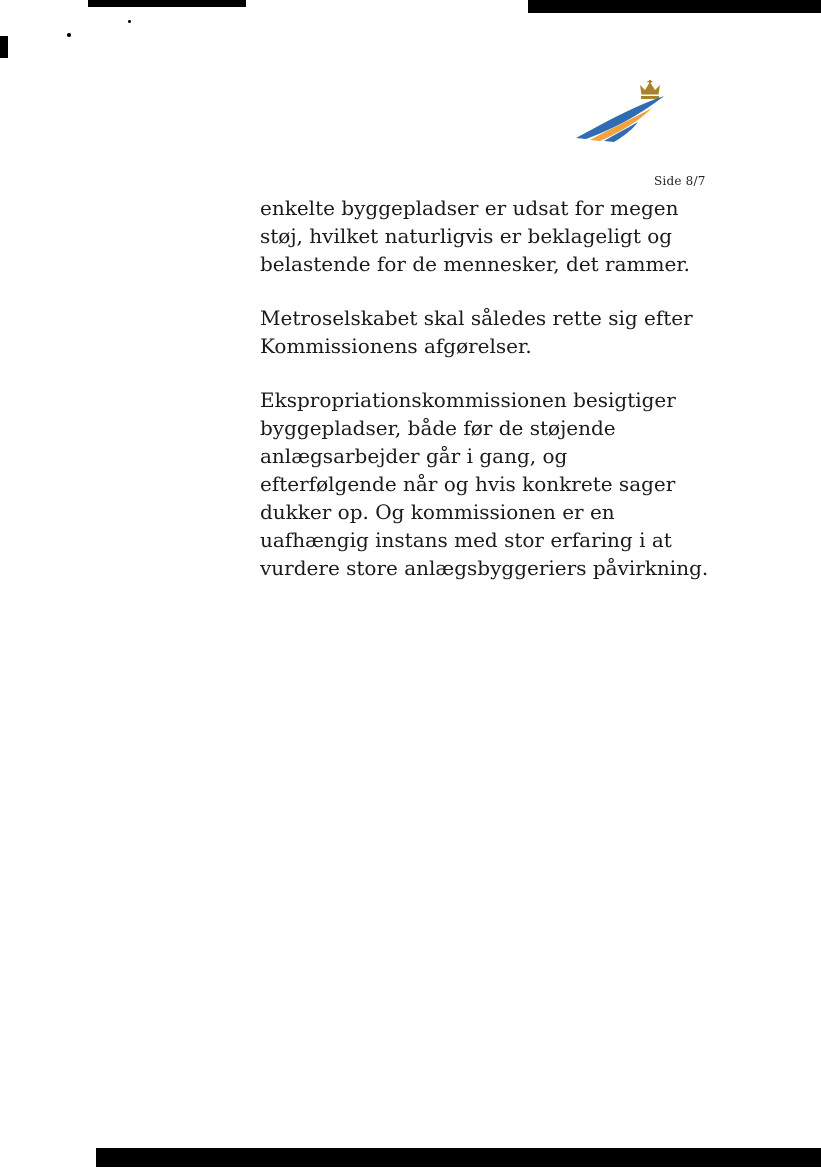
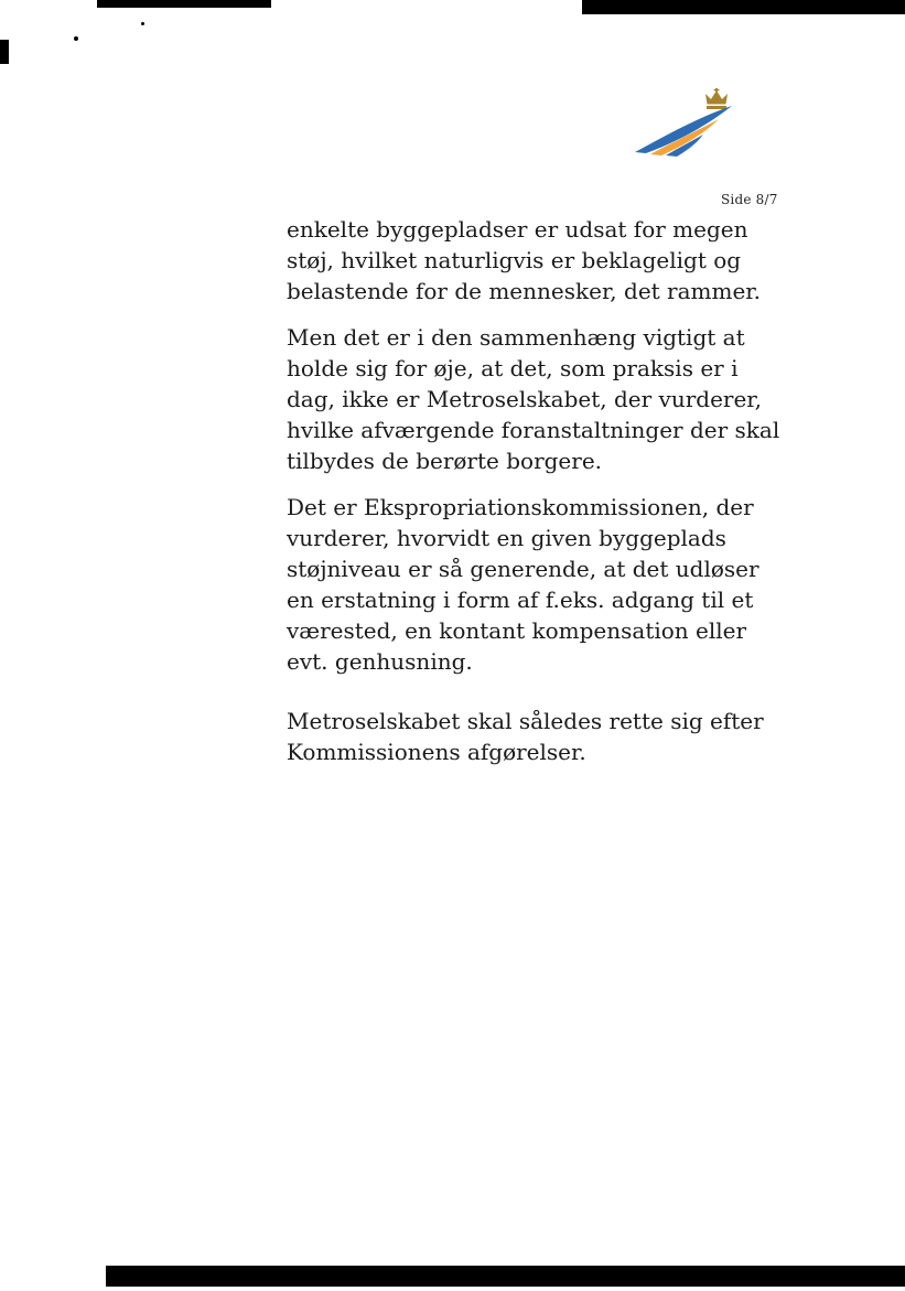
  Side 8/7
  enkelte byggepladser er udsat for megen støj, hvilket naturligvis er beklageligt og belastende for de mennesker, det rammer.
+ Men det er i den sammenhæng vigtigt at holde sig for øje, at det, som praksis er i dag, ikke er Metroselskabet, der vurderer, hvilke afværgende foranstaltninger der skal tilbydes de berørte borgere.
+ Det er Ekspropriationskommissionen, der vurderer, hvorvidt en given byggeplads støjniveau er så generende, at det udløser en erstatning i form af f.eks. adgang til et værested, en kontant kompensation eller evt. genhusning.
  Metroselskabet skal således rette sig efter Kommissionens afgørelser.
- Ekspropriationskommissionen besigtiger byggepladser, både før de støjende anlægsarbejder går i gang, og efterfølgende når og hvis konkrete sager dukker op. Og kommissionen er en uafhængig instans med stor erfaring i at vurdere store anlægsbyggeriers påvirkning.
